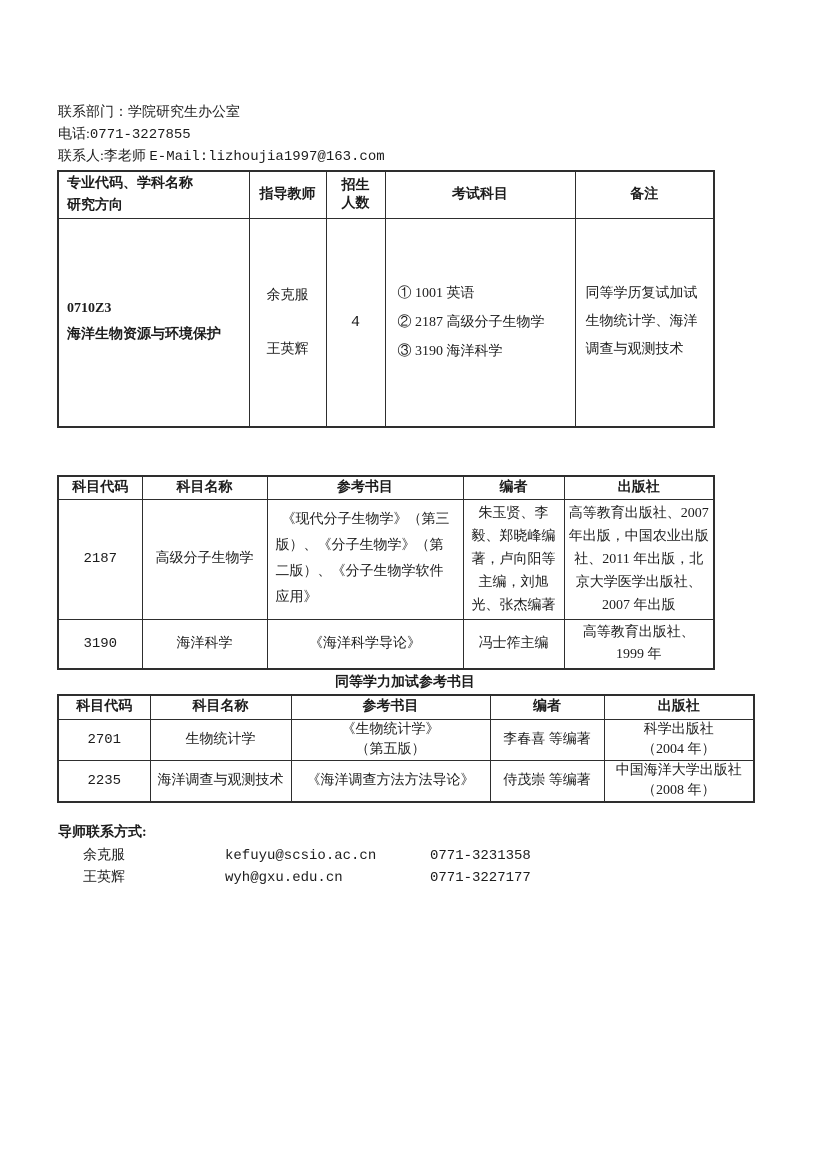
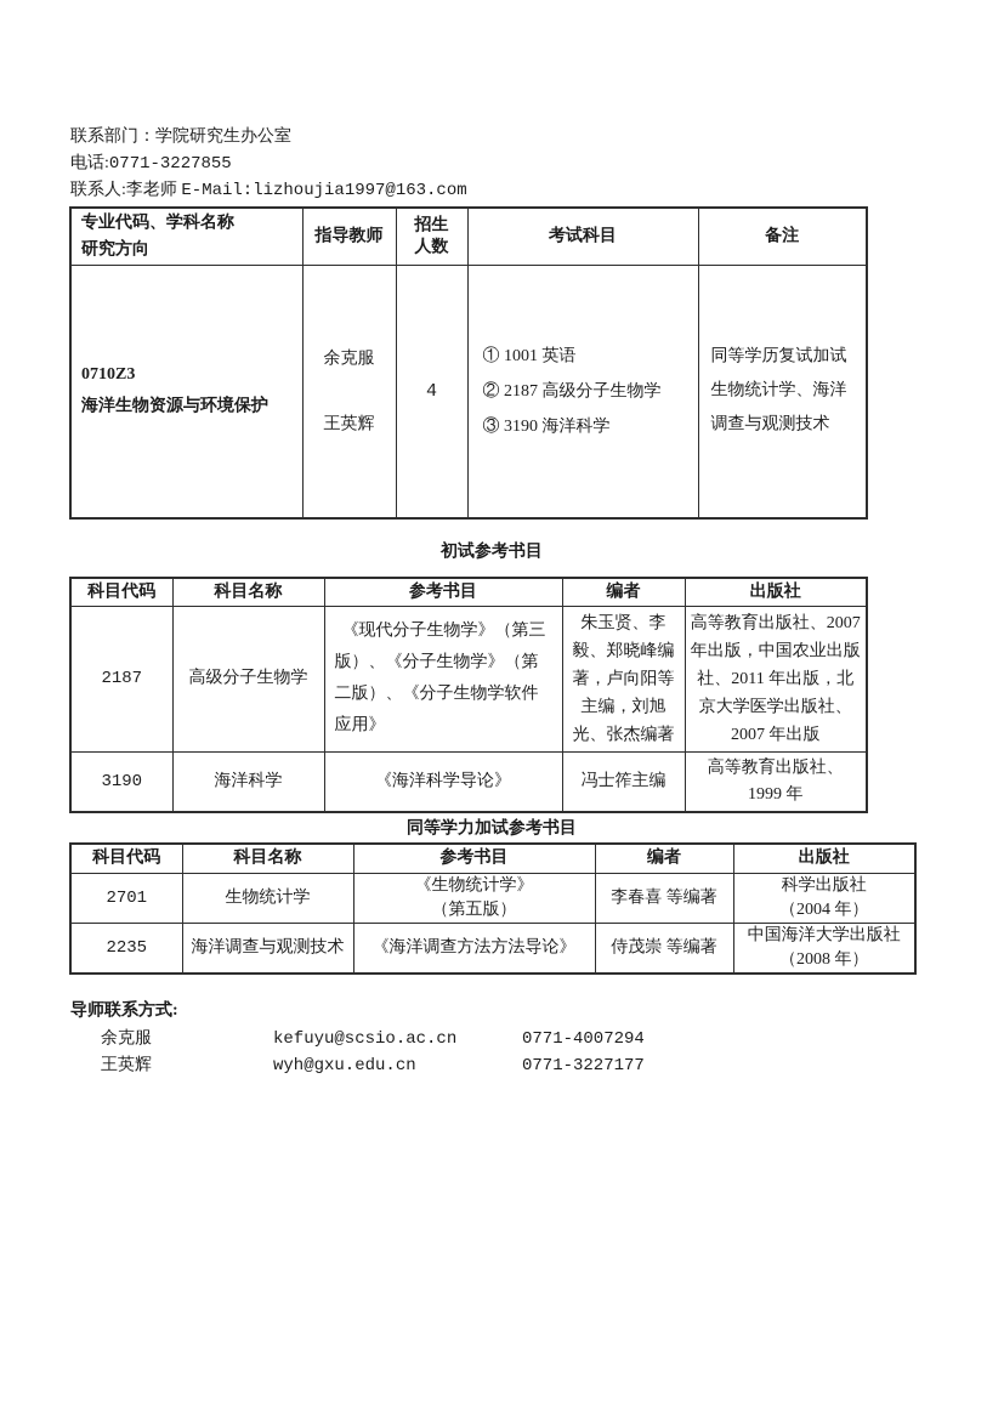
  联系部门：学院研究生办公室
  电话:0771-3227855
  联系人:李老师 E-Mail:lizhoujia1997@163.com
  专业代码、学科名称 研究方向	指导教师	招生 人数	考试科目	备注
  0710Z3 海洋生物资源与环境保护	余克服 王英辉	4	① 1001 英语 ② 2187 高级分子生物学 ③ 3190 海洋科学	同等学历复试加试生物统计学、海洋调查与观测技术
+ 初试参考书目
  科目代码	科目名称	参考书目	编者	出版社
  2187	高级分子生物学	《现代分子生物学》（第三版）、《分子生物学》（第二版）、《分子生物学软件应用》	朱玉贤、李毅、郑晓峰编著，卢向阳等主编，刘旭光、张杰编著	高等教育出版社、2007 年出版，中国农业出版社、2011 年出版，北京大学医学出版社、2007 年出版
  3190	海洋科学	《海洋科学导论》	冯士筰主编	高等教育出版社、 1999 年
  同等学力加试参考书目
  科目代码	科目名称	参考书目	编者	出版社
  2701	生物统计学	《生物统计学》 （第五版）	李春喜 等编著	科学出版社 （2004 年）
  2235	海洋调查与观测技术	《海洋调查方法方法导论》	侍茂崇 等编著	中国海洋大学出版社 （2008 年）
  导师联系方式:
  余克服
  kefuyu@scsio.ac.cn
- 0771-3231358
+ 0771-4007294
  王英辉
  wyh@gxu.edu.cn
  0771-3227177
